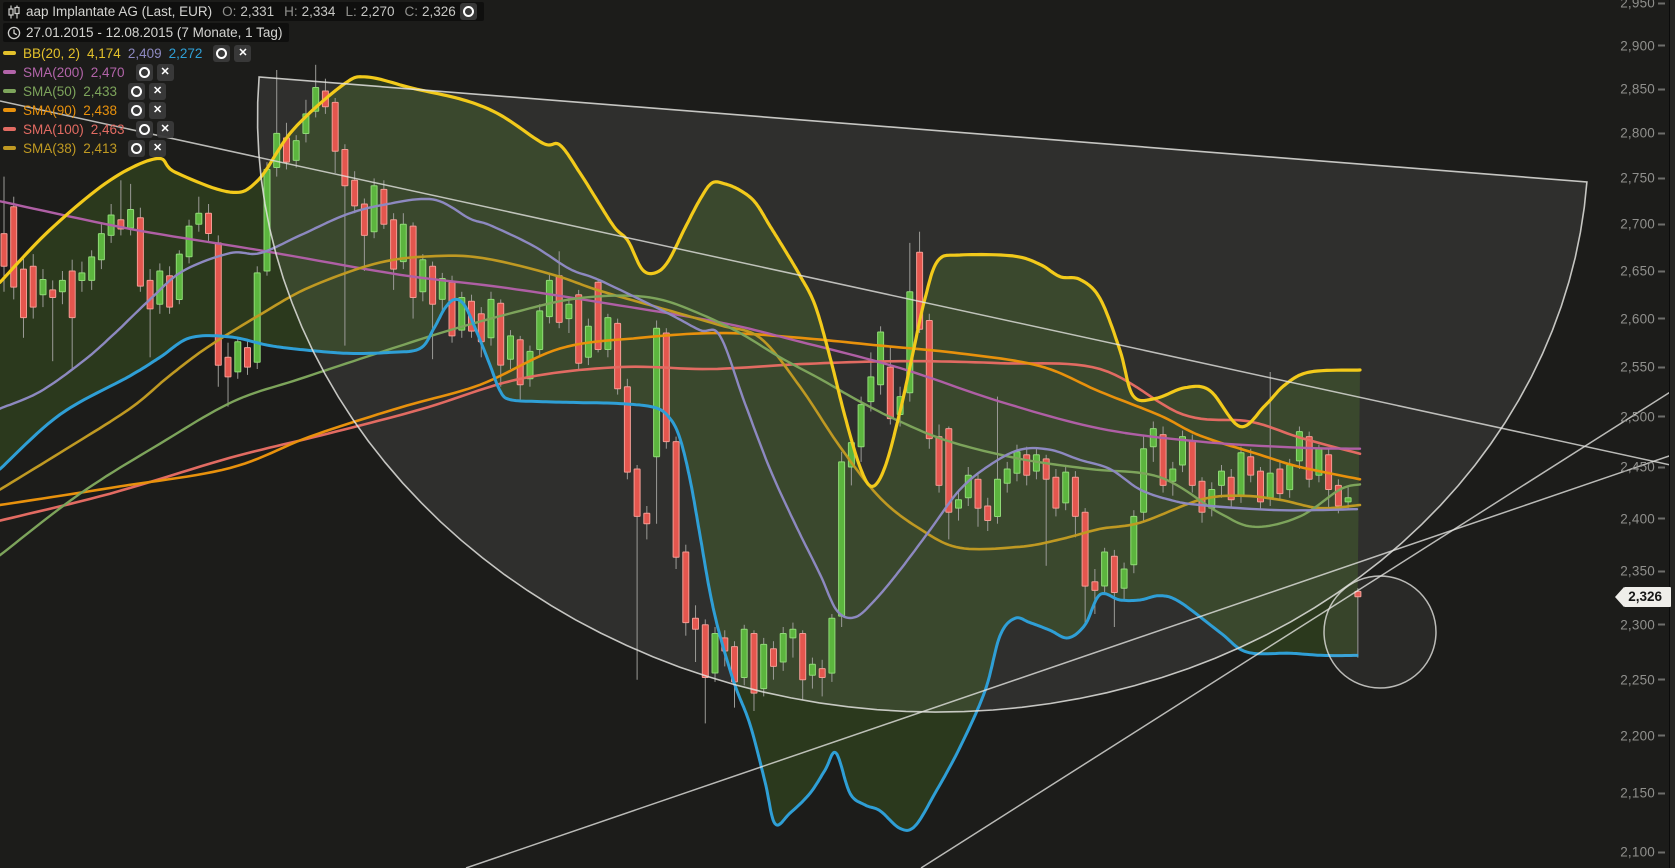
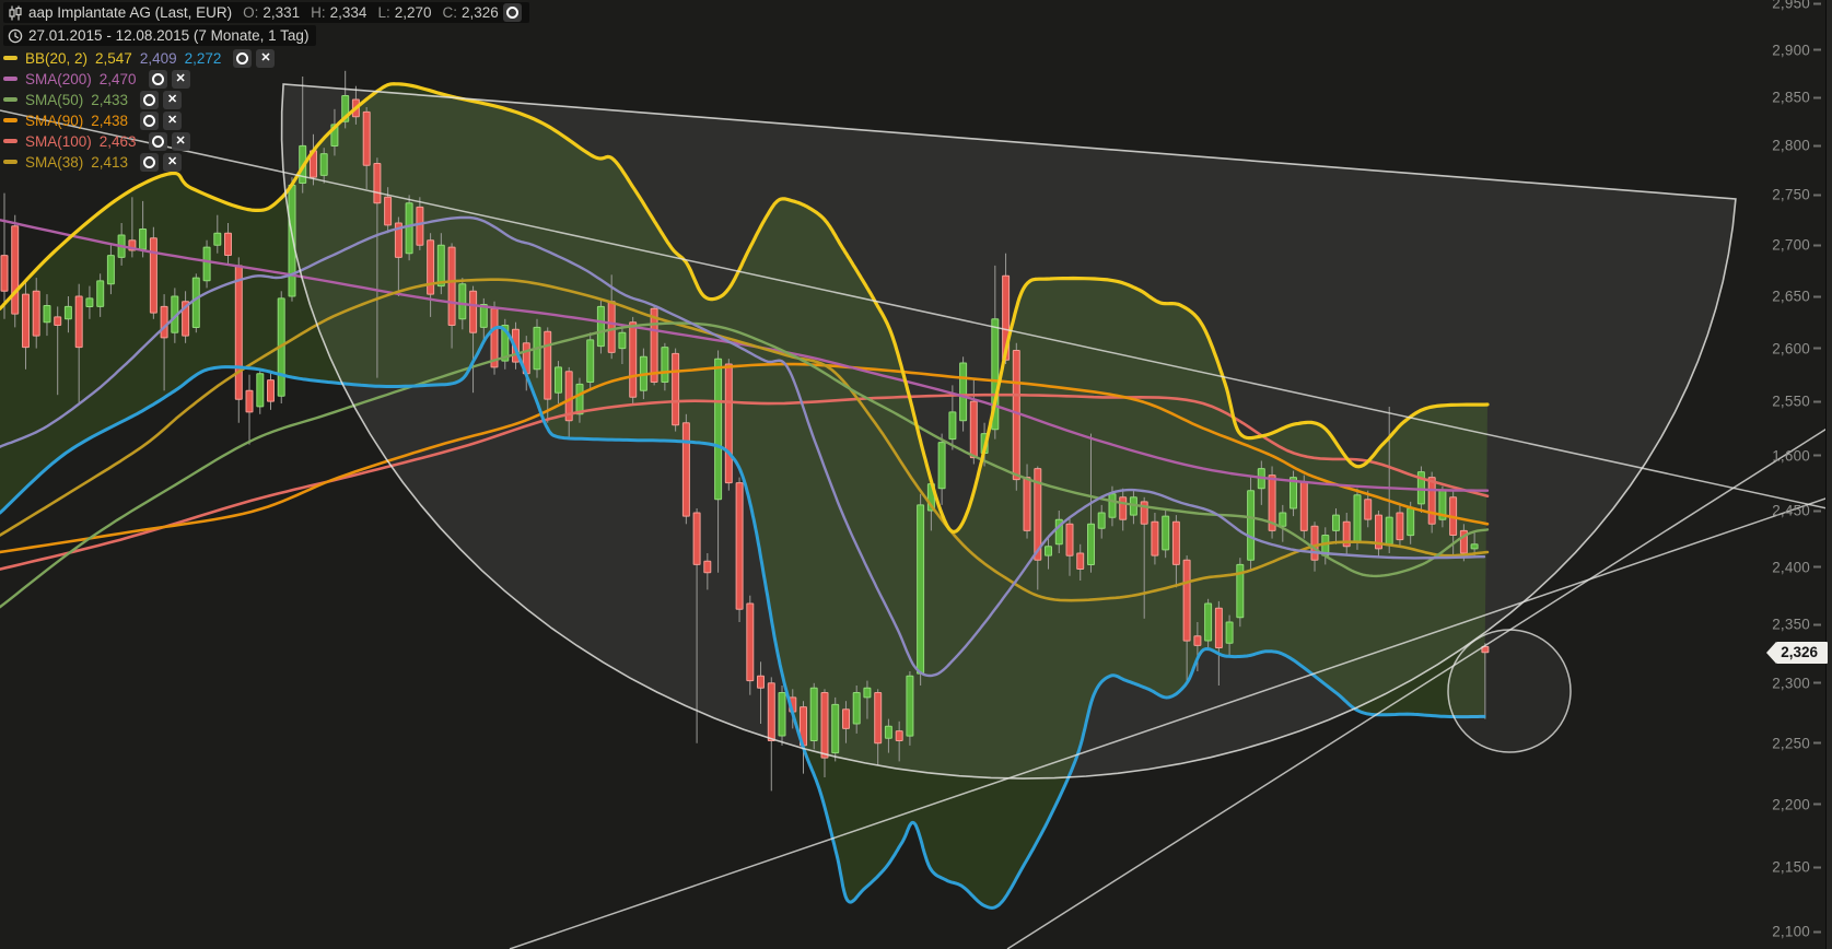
  2,950
  2,900
  2,850
  2,800
  2,750
  2,700
  2,650
  2,600
  2,550
- 2,500
+ 1,600
  2,450
  2,400
  2,350
  2,300
  2,250
  2,200
  2,150
  2,100
  2,326
  aap Implantate AG (Last, EUR)
  O:
  2,331
  H:
  2,334
  L:
  2,270
  C:
  2,326
  27.01.2015 - 12.08.2015 (7 Monate, 1 Tag)
  BB(20, 2)
- 4,174
+ 2,547
  2,409
  2,272
  ✕
  SMA(200)
  2,470
  ✕
  SMA(50)
  2,433
  ✕
  SMA(90)
  2,438
  ✕
  SMA(100)
  2,463
  ✕
  SMA(38)
  2,413
  ✕
